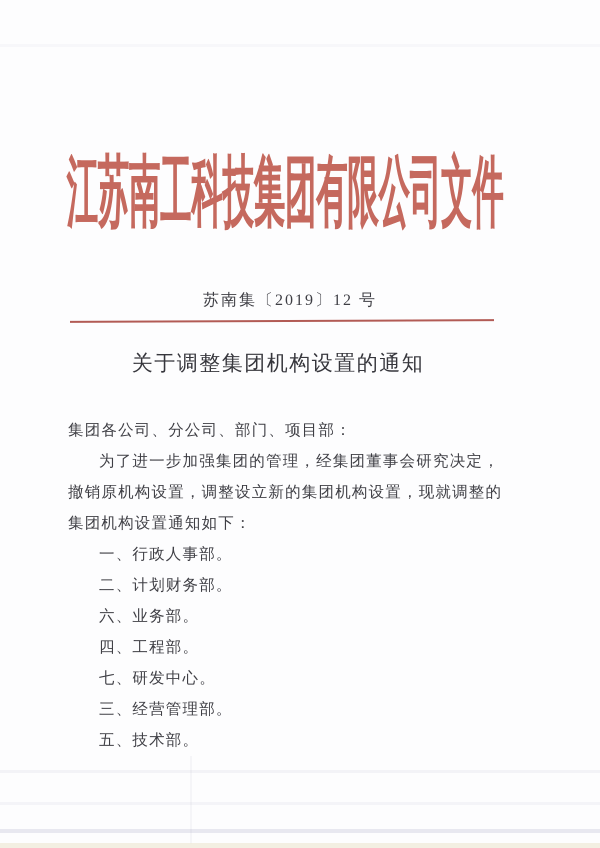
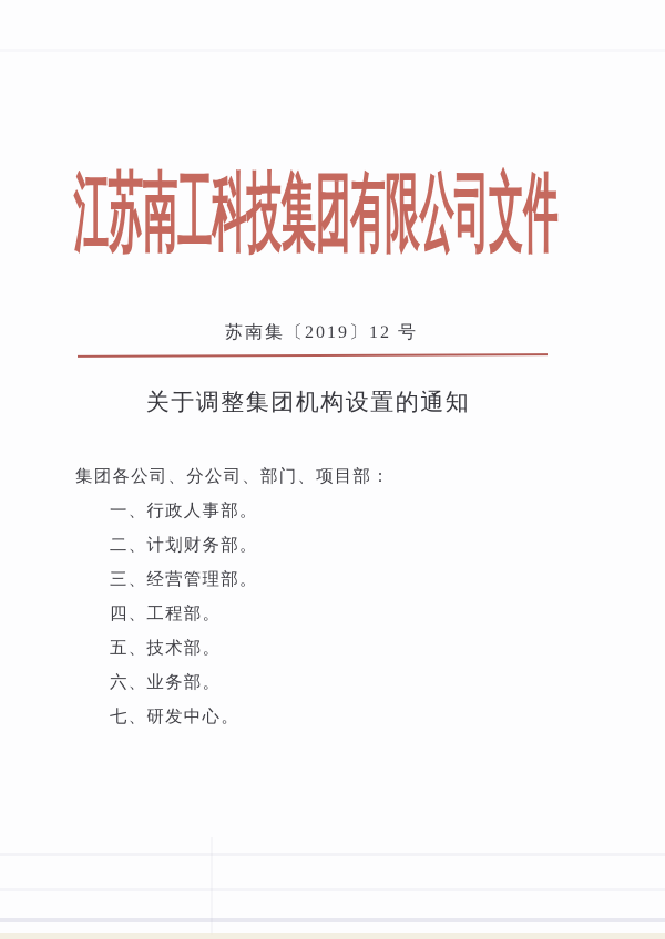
  江苏南工科技集团有限公司文件
  苏南集〔2019〕12 号
  关于调整集团机构设置的通知
  集团各公司、分公司、部门、项目部：
- 为了进一步加强集团的管理，经集团董事会研究决定，
- 撤销原机构设置，调整设立新的集团机构设置，现就调整的
- 集团机构设置通知如下：
  一、行政人事部。
  二、计划财务部。
- 六、业务部。
+ 三、经营管理部。
  四、工程部。
- 七、研发中心。
+ 五、技术部。
- 三、经营管理部。
+ 六、业务部。
- 五、技术部。
+ 七、研发中心。
